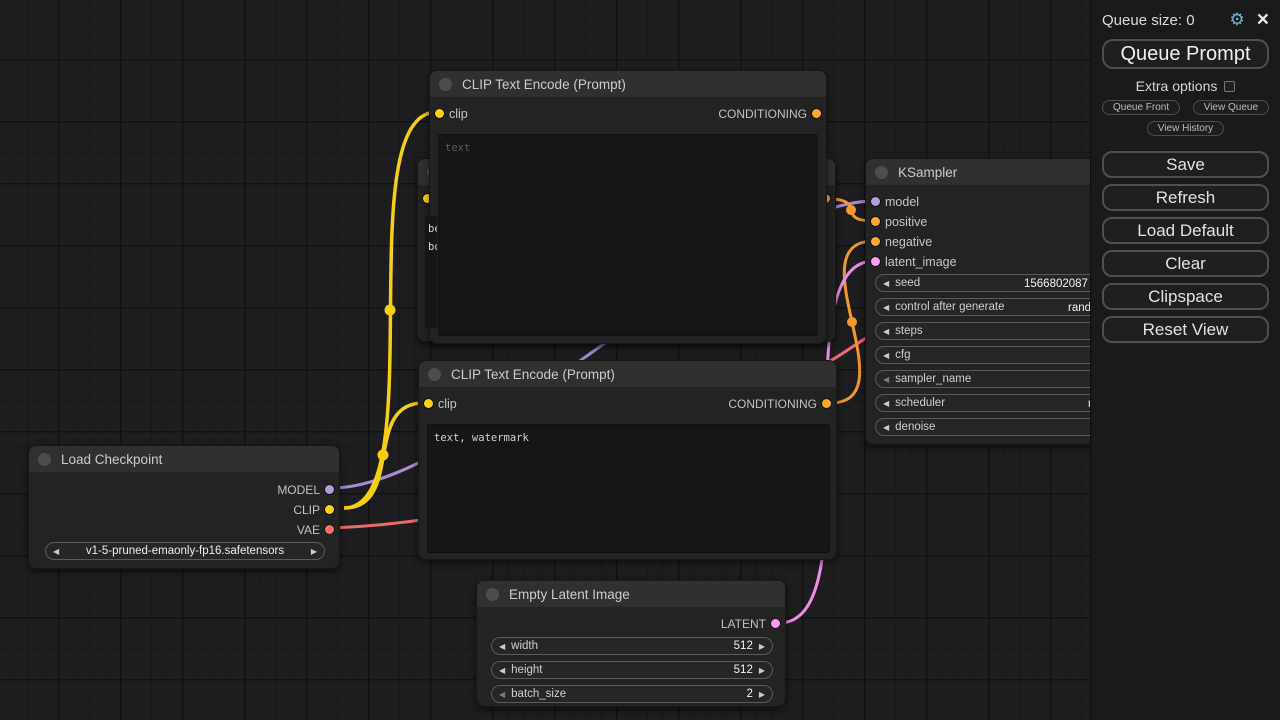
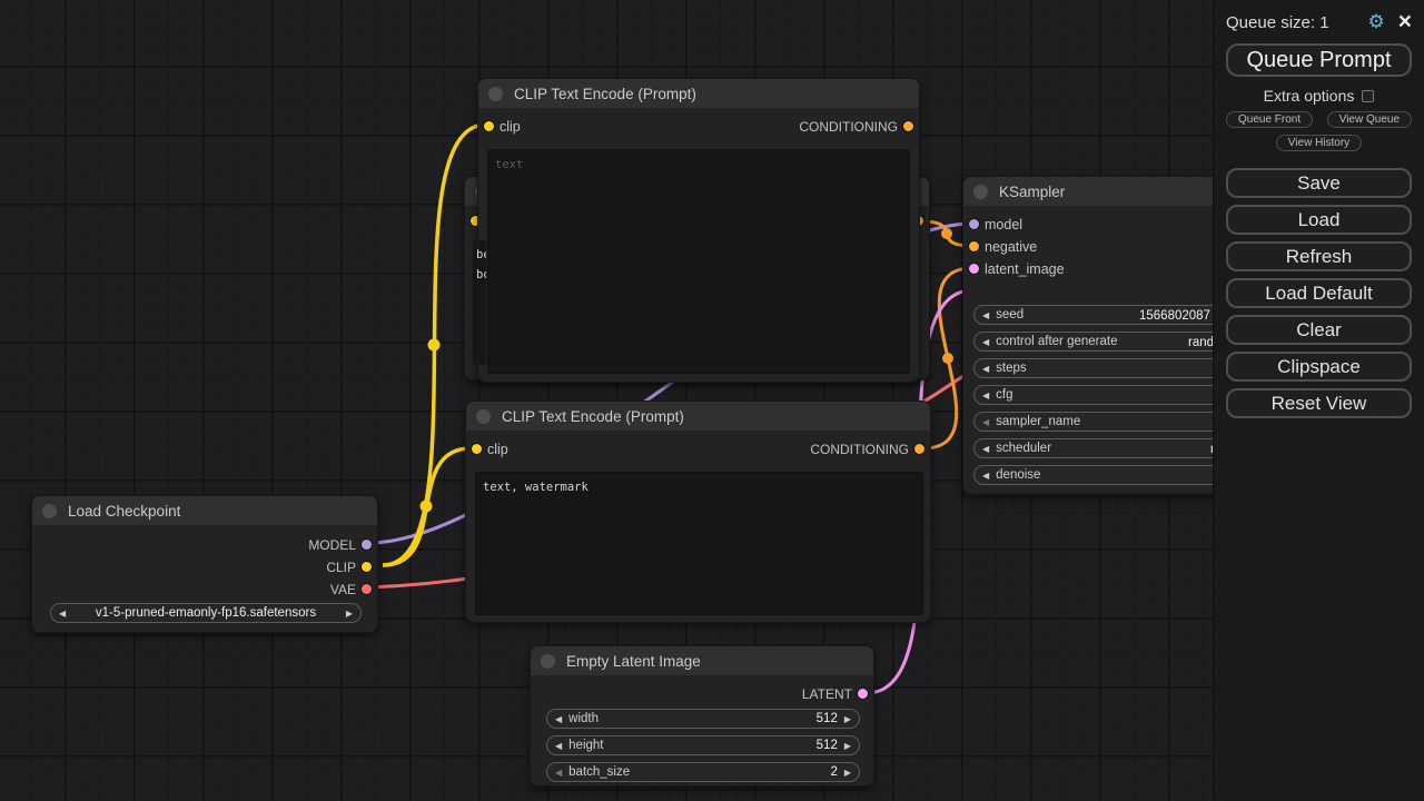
  CLIP Text Encode (Prompt)
  clip
  CONDITIONING
  text
  CLIP Text Encode (Prompt)
  clip
  CONDITIONING
  text, watermark
  KSampler
  model
- positive
  negative
  latent_image
  ◀
  seed
  1566802087
  ◀
  control after generate
  ◀
  steps
  ◀
  cfg
  ◀
  sampler_name
  ◀
  scheduler
  ◀
  denoise
  Load Checkpoint
  MODEL
  CLIP
  VAE
  ◀
  v1-5-pruned-emaonly-fp16.safetensors
  ▶
  Empty Latent Image
  LATENT
  ◀
  width
  512
  ▶
  ◀
  height
  512
  ▶
  ◀
  batch_size
  2
  ▶
- Queue size: 0
+ Queue size: 1
  ⚙
  ×
  Queue Prompt
  Extra options
  Queue Front
  View Queue
  View History
  Save
+ Load
  Refresh
  Load Default
  Clear
  Clipspace
  Reset View
